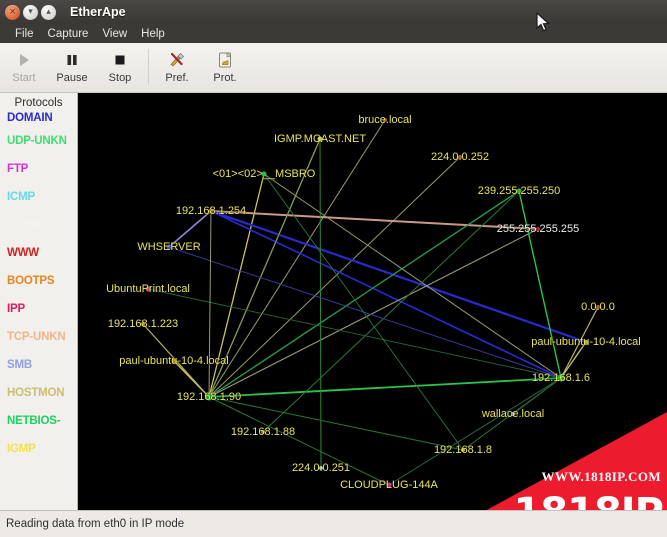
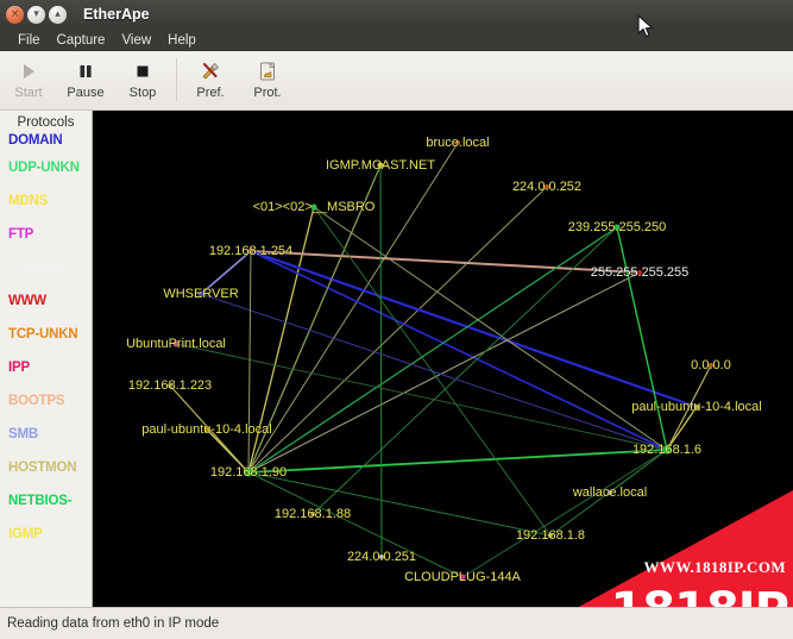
  ×
  ▾
  ▴
  EtherApe
  File
  Capture
  View
  Help
  Start
  Pause
  Stop
  Pref.
  Prot.
  Protocols
  DOMAIN
  UDP-UNKN
+ MDNS
  FTP
- ICMP
  WWW
- BOOTPS
+ TCP-UNKN
  IPP
- TCP-UNKN
+ BOOTPS
  SMB
  HOSTMON
  NETBIOS-
  IGMP
  bruce.local
  IGMP.MCAST.NET
  224.0.0.252
  <01><02>__MSBRO
  239.255.255.250
  192.168.1.254
  255.255.255.255
  WHSERVER
  UbuntuPrint.local
  0.0.0.0
  192.168.1.223
  paul-ubuntu-10-4.local
  paul-ubuntu-10-4.local
  192.168.1.6
  192.168.1.90
  wallace.local
  192.168.1.88
  192.168.1.8
  224.0.0.251
  CLOUDPLUG-144A
  WWW.1818IP.COM
  Reading data from eth0 in IP mode
